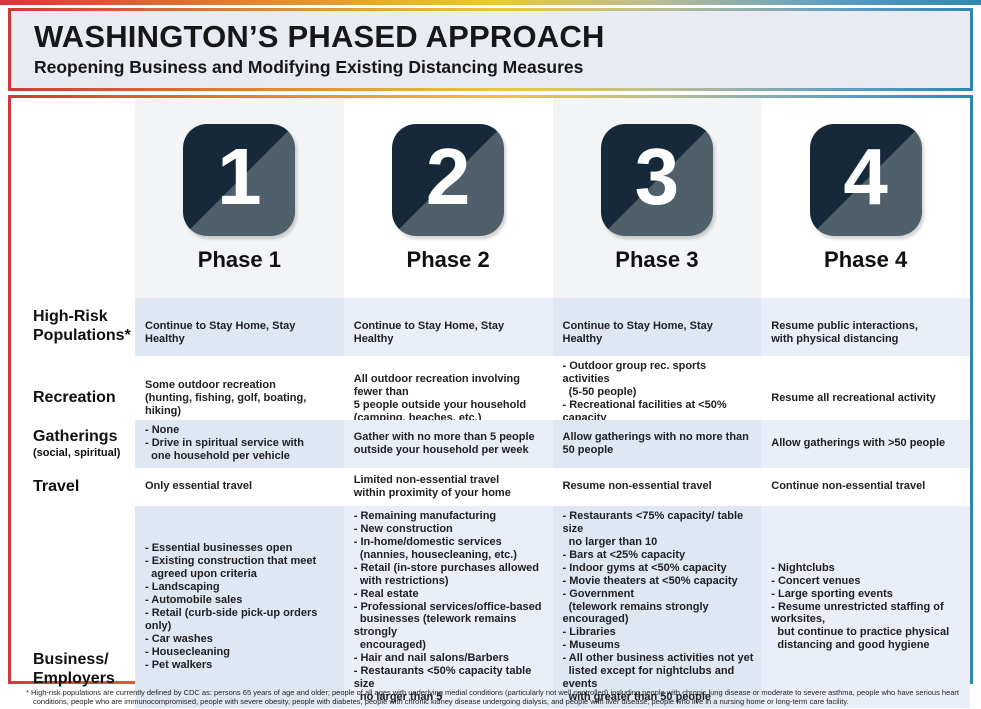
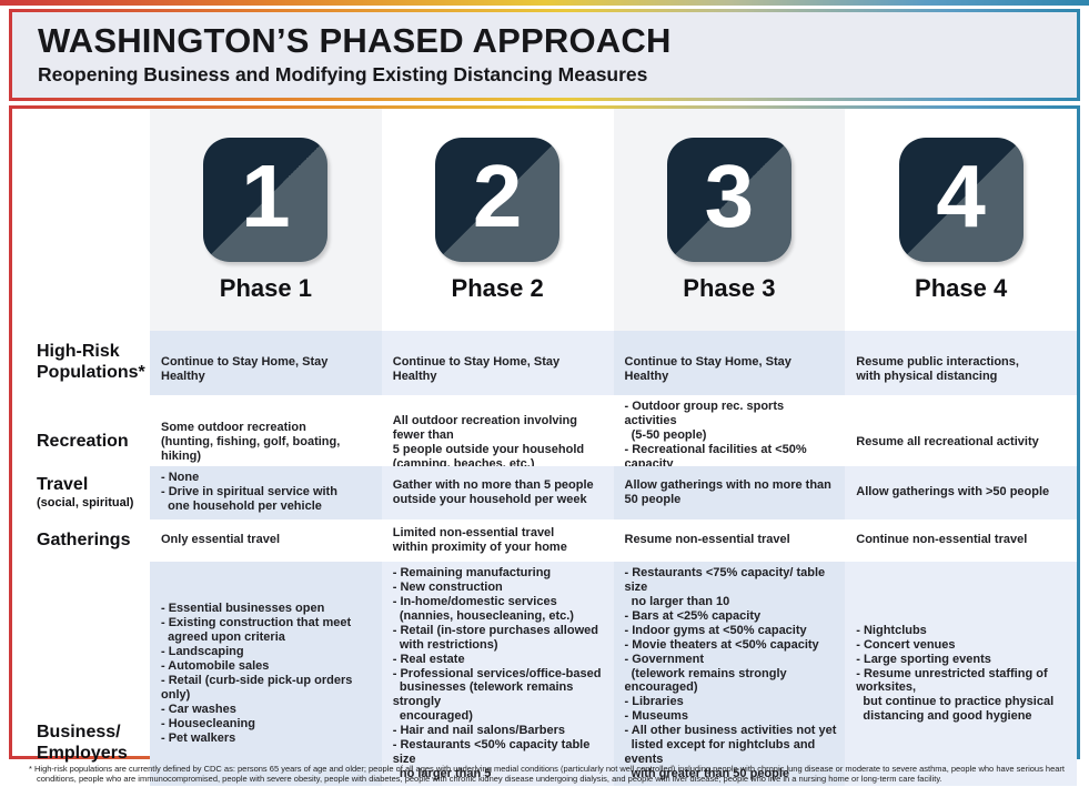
  WASHINGTON’S PHASED APPROACH
  Reopening Business and Modifying Existing Distancing Measures
  1
  Phase 1
  2
  Phase 2
  3
  Phase 3
  4
  Phase 4
  High-Risk
  Populations*
  Continue to Stay Home, Stay Healthy
  Continue to Stay Home, Stay Healthy
  Continue to Stay Home, Stay Healthy
  Resume public interactions,
  with physical distancing
  Recreation
  Some outdoor recreation
  (hunting, fishing, golf, boating, hiking)
  All outdoor recreation involving fewer than
  5 people outside your household
  (camping, beaches, etc.)
  - Outdoor group rec. sports activities
  (5-50 people)
  - Recreational facilities at <50% capacity
  Resume all recreational activity
- Gatherings
+ Travel
  (social, spiritual)
  - None
  - Drive in spiritual service with
  one household per vehicle
  Gather with no more than 5 people
  outside your household per week
  Allow gatherings with no more than
  50 people
  Allow gatherings with >50 people
- Travel
+ Gatherings
  Only essential travel
  Limited non-essential travel
  within proximity of your home
  Resume non-essential travel
  Continue non-essential travel
  Business/
  Employers
  - Essential businesses open
  - Existing construction that meet
  agreed upon criteria
  - Landscaping
  - Automobile sales
  - Retail (curb-side pick-up orders only)
  - Car washes
  - Housecleaning
  - Pet walkers
  - Remaining manufacturing
  - New construction
  - In-home/domestic services
  (nannies, housecleaning, etc.)
  - Retail (in-store purchases allowed
  with restrictions)
  - Real estate
  - Professional services/office-based
  businesses (telework remains strongly
  encouraged)
  - Hair and nail salons/Barbers
  - Restaurants <50% capacity table size
  no larger than 5
  - Restaurants <75% capacity/ table size
  no larger than 10
  - Bars at <25% capacity
  - Indoor gyms at <50% capacity
  - Movie theaters at <50% capacity
  - Government
  (telework remains strongly encouraged)
  - Libraries
  - Museums
  - All other business activities not yet
  listed except for nightclubs and events
  with greater than 50 people
  - Nightclubs
  - Concert venues
  - Large sporting events
  - Resume unrestricted staffing of worksites,
  but continue to practice physical
  distancing and good hygiene
  * High-risk populations are currently defined by CDC as: persons 65 years of age and older; people of all ages with underlying medial conditions (particularly not well controlled) including people with chronic lung disease or moderate to severe asthma, people who have serious heart conditions, people who are immunocompromised, people with severe obesity, people with diabetes, people with chronic kidney disease undergoing dialysis, and people with liver disease; people who live in a nursing home or long-term care facility.
